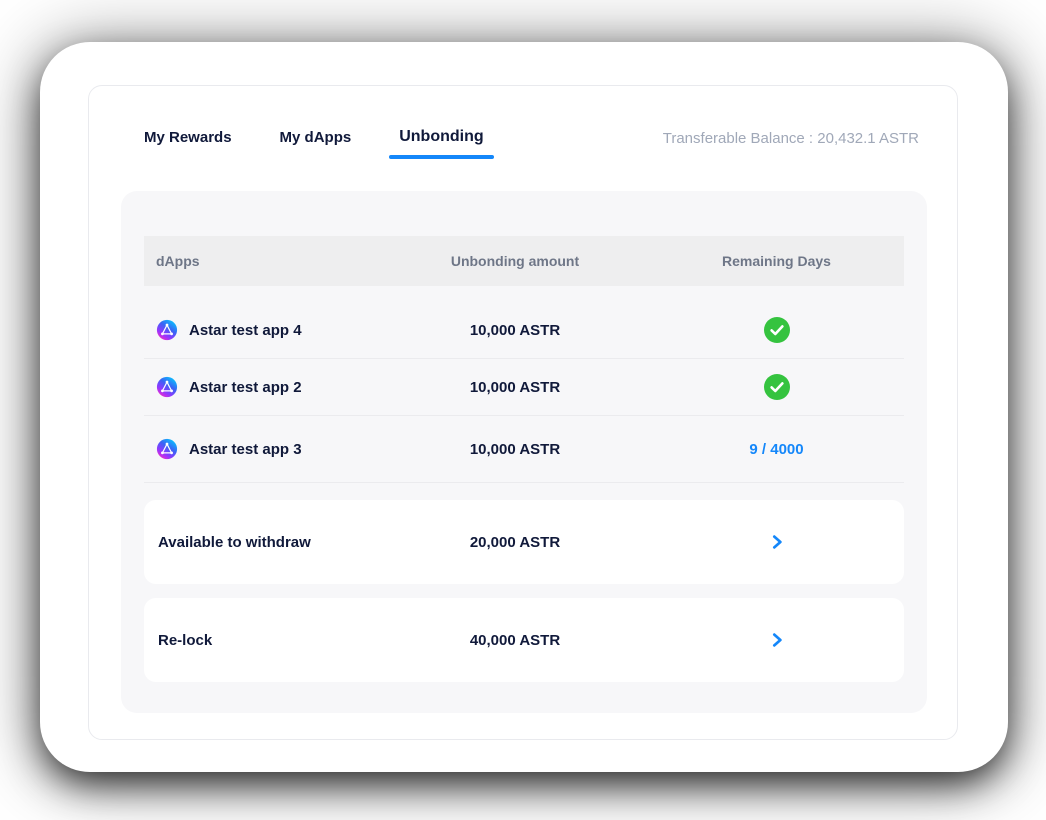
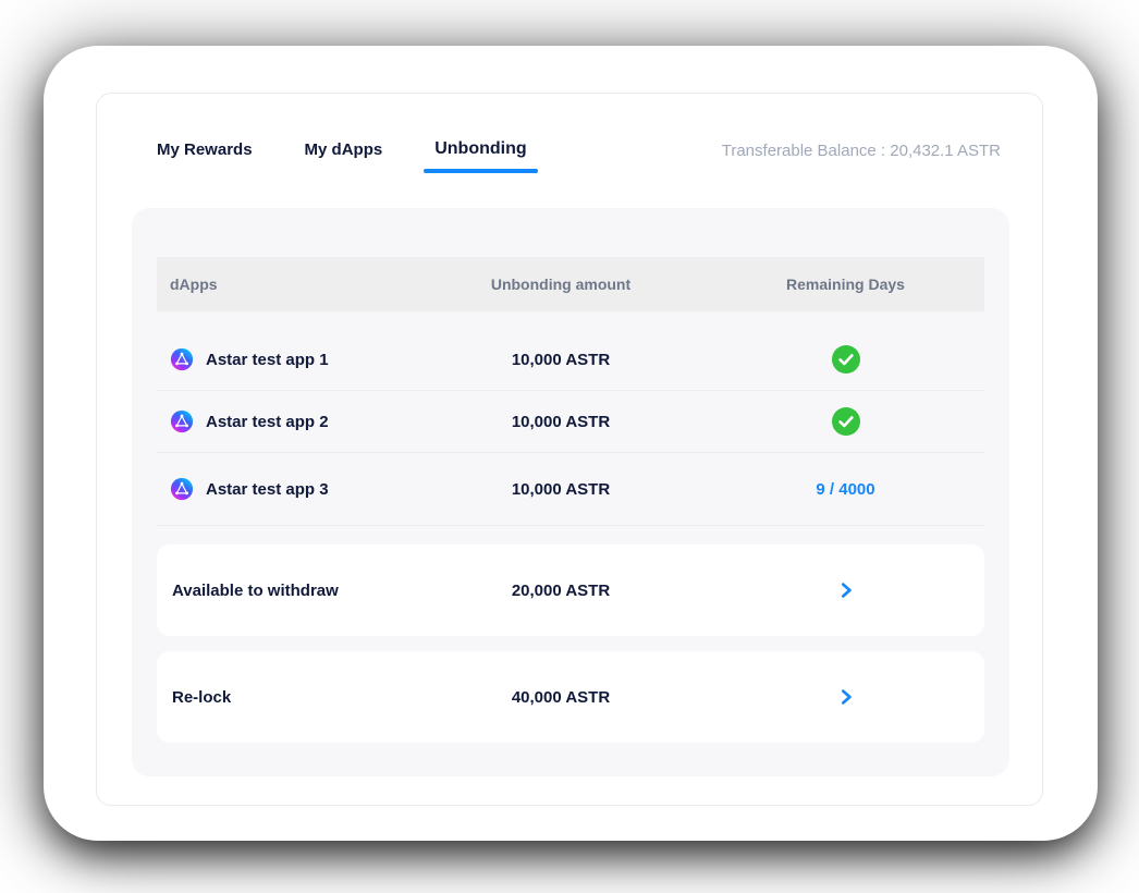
  My Rewards
  My dApps
  Unbonding
  Transferable Balance : 20,432.1 ASTR
  dApps
  Unbonding amount
  Remaining Days
- Astar test app 4
+ Astar test app 1
  10,000 ASTR
  Astar test app 2
  10,000 ASTR
  Astar test app 3
  10,000 ASTR
  9 / 4000
  Available to withdraw
  20,000 ASTR
  Re-lock
  40,000 ASTR
